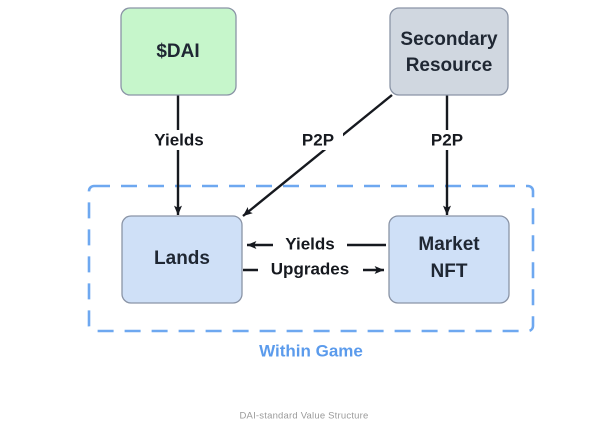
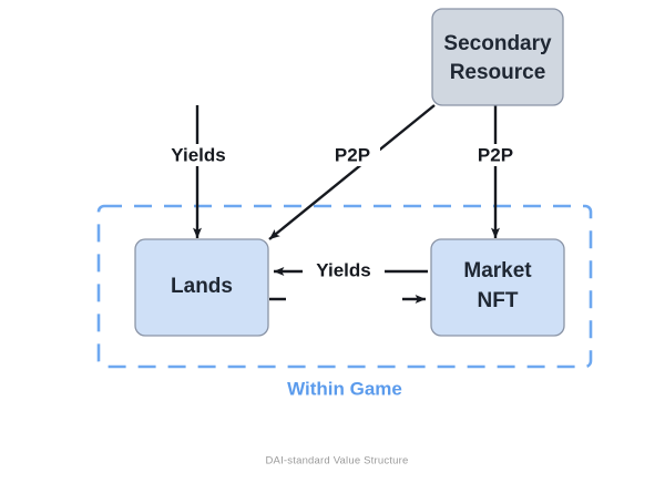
  Yields
  P2P
  P2P
  Yields
- Upgrades
- $DAI
  Secondary
  Resource
  Lands
  Market
  NFT
  Within Game
  DAI-standard Value Structure
